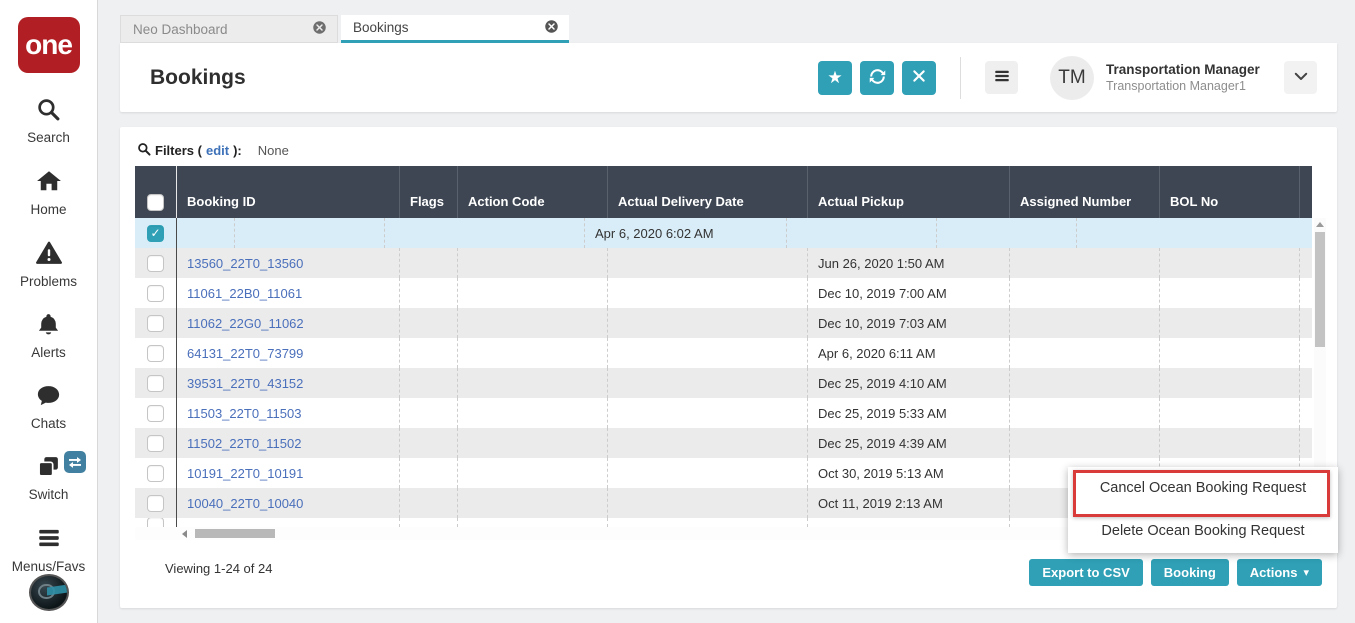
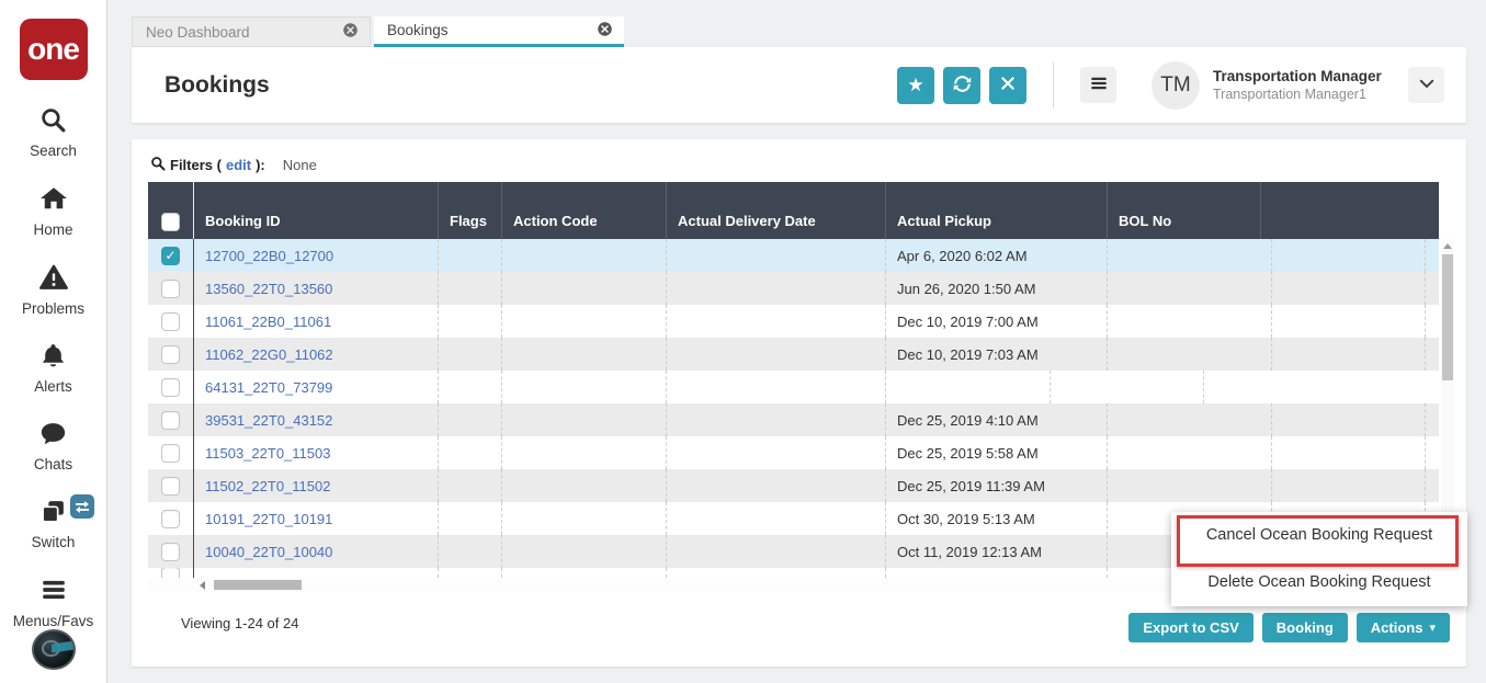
  one
  Search
  Home
  Problems
  Alerts
  Chats
  Switch
  Menus/Favs
  Neo Dashboard
  Bookings
  Bookings
  ★
  TM
  Transportation Manager
  Transportation Manager1
  Filters (
  edit
  ):
  None
  Booking ID
  Flags
  Action Code
  Actual Delivery Date
  Actual Pickup
- Assigned Number
  BOL No
+ 12700_22B0_12700
  Apr 6, 2020 6:02 AM
  13560_22T0_13560
  Jun 26, 2020 1:50 AM
  11061_22B0_11061
  Dec 10, 2019 7:00 AM
  11062_22G0_11062
  Dec 10, 2019 7:03 AM
  64131_22T0_73799
- Apr 6, 2020 6:11 AM
  39531_22T0_43152
  Dec 25, 2019 4:10 AM
  11503_22T0_11503
- Dec 25, 2019 5:33 AM
+ Dec 25, 2019 5:58 AM
  11502_22T0_11502
- Dec 25, 2019 4:39 AM
+ Dec 25, 2019 11:39 AM
  10191_22T0_10191
  Oct 30, 2019 5:13 AM
  10040_22T0_10040
- Oct 11, 2019 2:13 AM
+ Oct 11, 2019 12:13 AM
  Viewing 1-24 of 24
  Export to CSV
  Booking
  Actions
  ▾
  Cancel Ocean Booking Request
  Delete Ocean Booking Request
